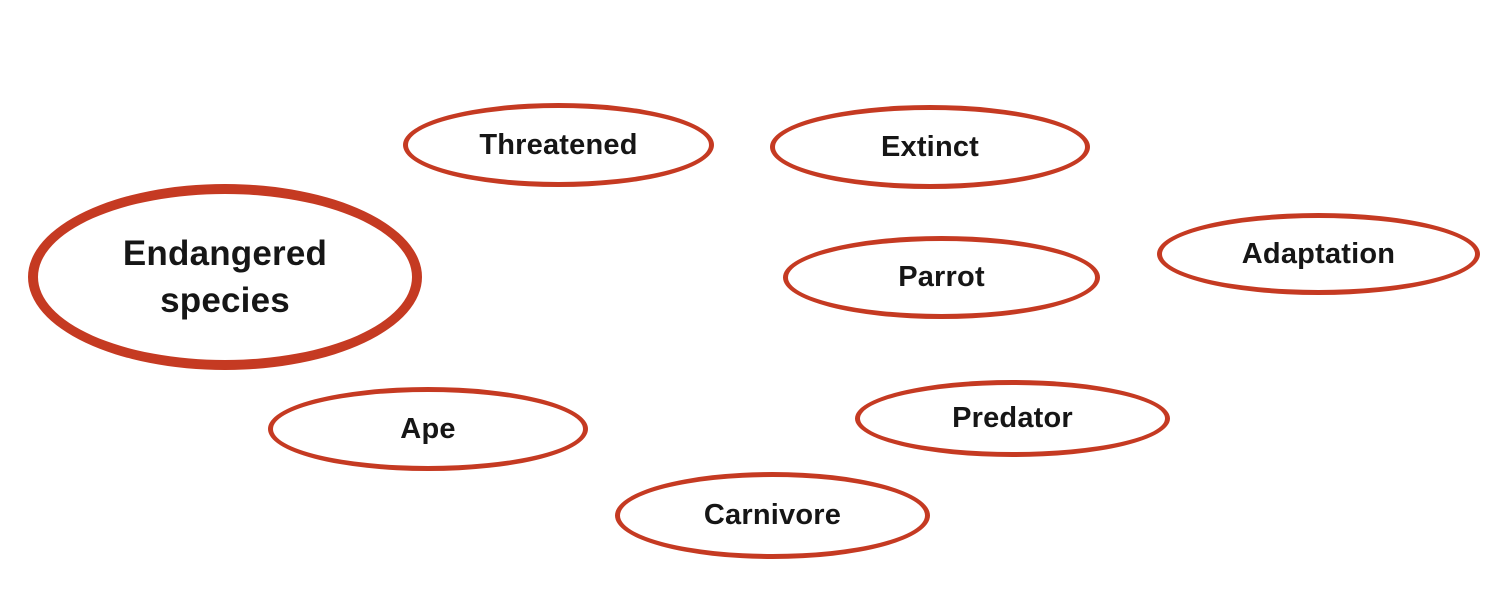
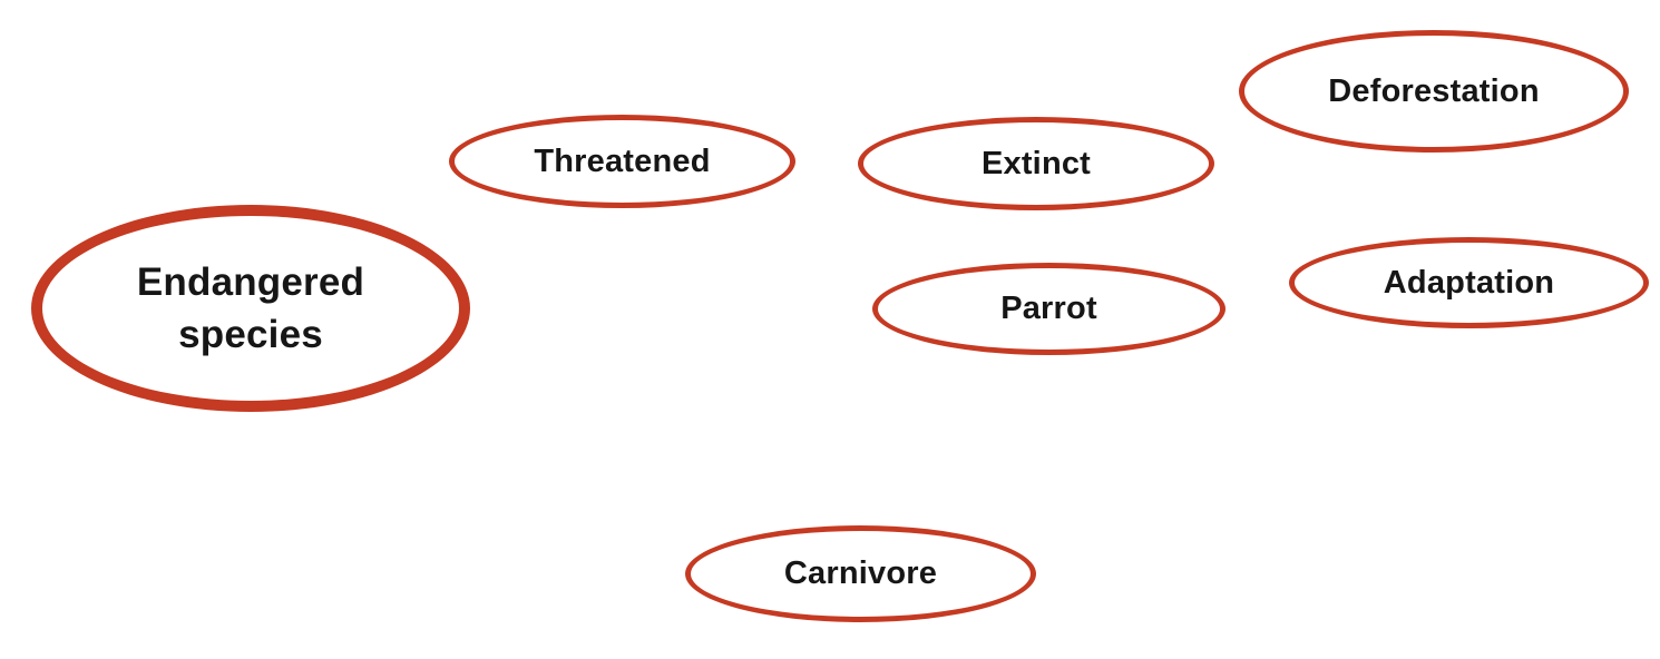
  Endangered species
  Threatened
  Extinct
+ Deforestation
  Parrot
  Adaptation
- Ape
- Predator
  Carnivore
